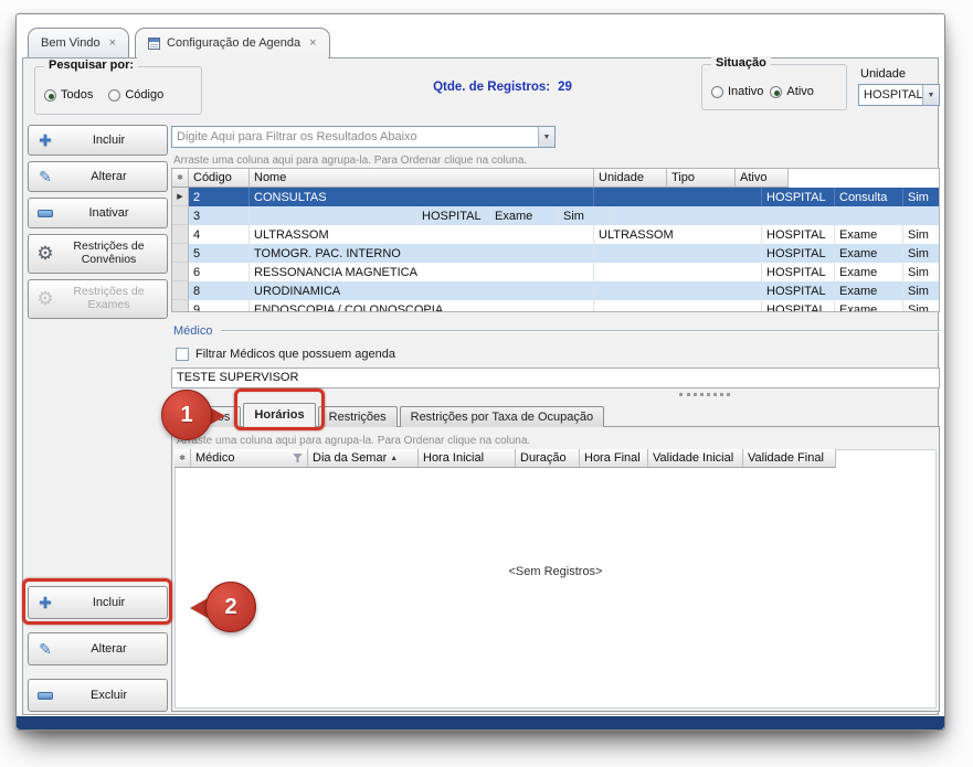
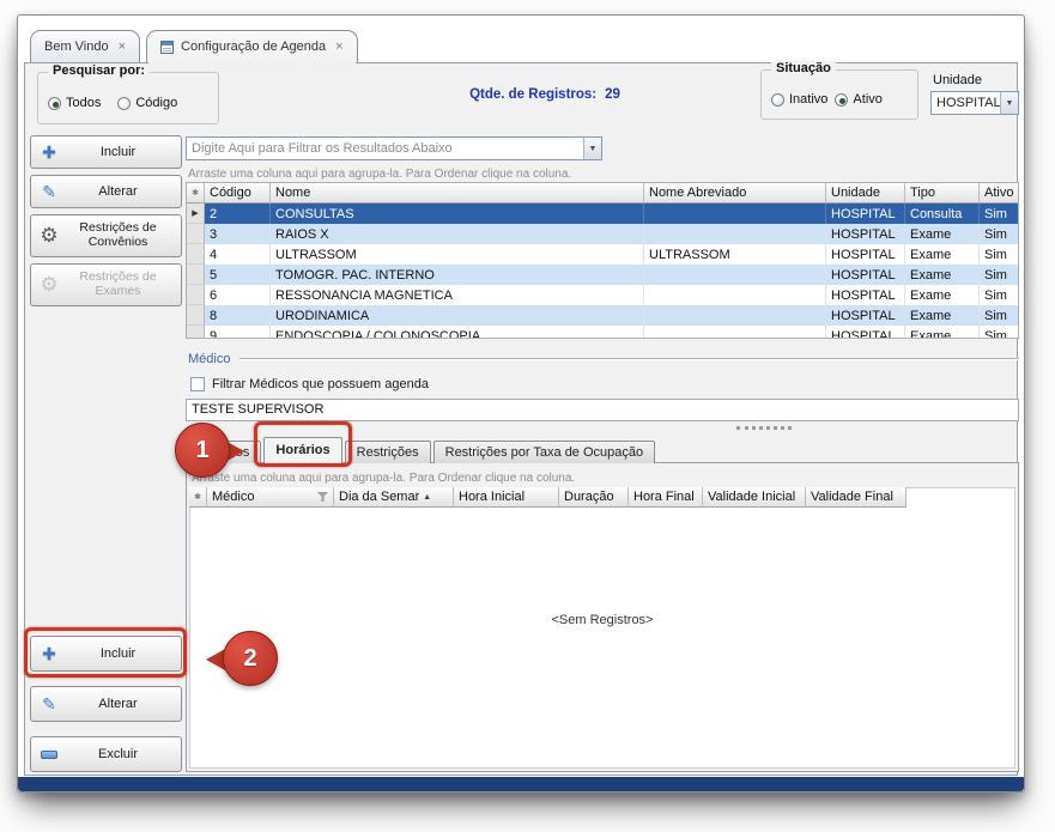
  Bem Vindo
  ×
  Configuração de Agenda
  ×
  Pesquisar por:
  Todos
  Código
  Qtde. de Registros:
  29
  Situação
  Inativo
  Ativo
  Unidade
  HOSPITAL
  ✚
  Incluir
  ✎
  Alterar
- Inativar
  ⚙
  Restrições de Convênios
  ⚙
  Restrições de Exames
  ✚
  Incluir
  ✎
  Alterar
  Excluir
  Digite Aqui para Filtrar os Resultados Abaixo
  Arraste uma coluna aqui para agrupa-la. Para Ordenar clique na coluna.
  Código
  Nome
+ Nome Abreviado
  Unidade
  Tipo
  Ativo
  2
  CONSULTAS
  HOSPITAL
  Consulta
  Sim
  3
+ RAIOS X
  HOSPITAL
  Exame
  Sim
  4
  ULTRASSOM
  ULTRASSOM
  HOSPITAL
  Exame
  Sim
  5
  TOMOGR. PAC. INTERNO
  HOSPITAL
  Exame
  Sim
  6
  RESSONANCIA MAGNETICA
  HOSPITAL
  Exame
  Sim
  8
  URODINAMICA
  HOSPITAL
  Exame
  Sim
  9
  ENDOSCOPIA / COLONOSCOPIA
  HOSPITAL
  Exame
  Sim
  Médico
  Filtrar Médicos que possuem agenda
  TESTE SUPERVISOR
  Horários
  Restrições
  Restrições por Taxa de Ocupação
  Arraste uma coluna aqui para agrupa-la. Para Ordenar clique na coluna.
  <Sem Registros>
  Médico
  Dia da Semar
  Hora Inicial
  Duração
  Hora Final
  Validade Inicial
  Validade Final
  1
  2
